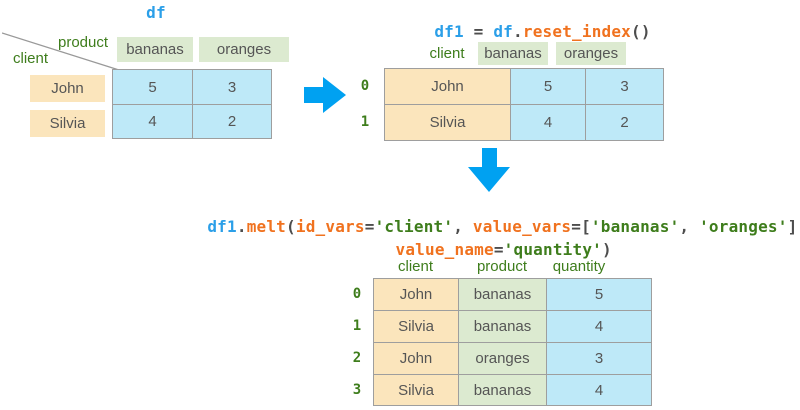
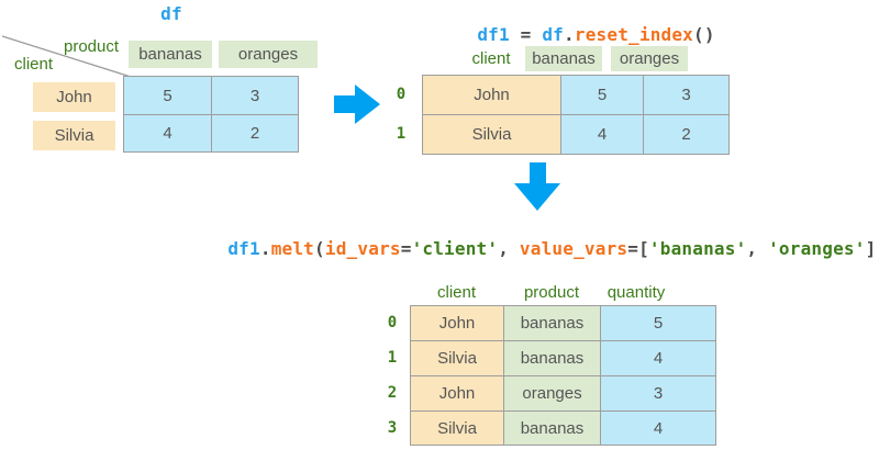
  df
  product
  client
  bananas
  oranges
  John
  Silvia
  5
  3
  4
  2
  df1 = df.reset_index()
  client
  bananas
  oranges
  0
  1
  John
  5
  3
  Silvia
  4
  2
  df1.melt(id_vars='client', value_vars=['bananas', 'oranges']
- value_name='quantity')
  client
  product
  quantity
  0
  1
  2
  3
  John
  bananas
  5
  Silvia
  bananas
  4
  John
  oranges
  3
  Silvia
  bananas
  4
